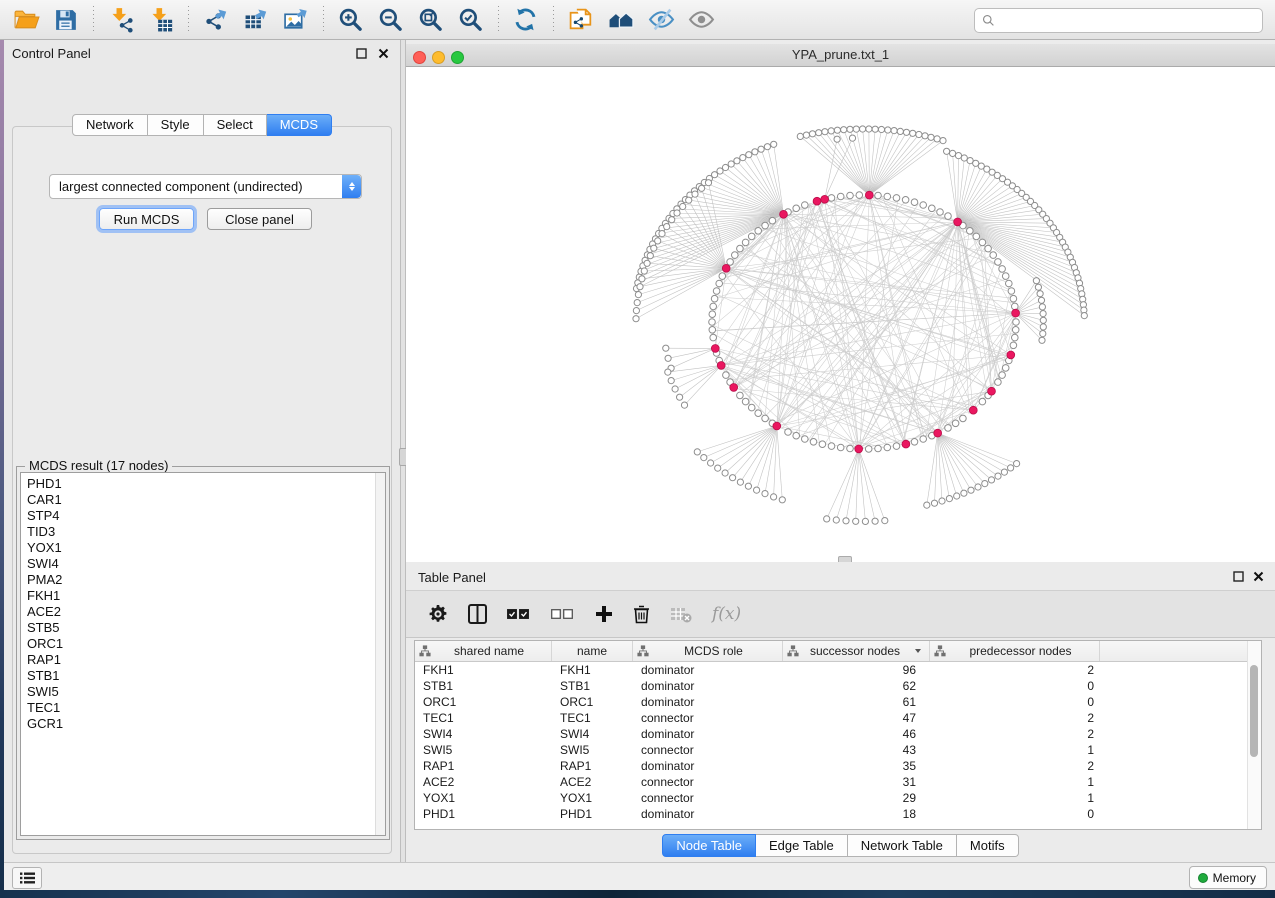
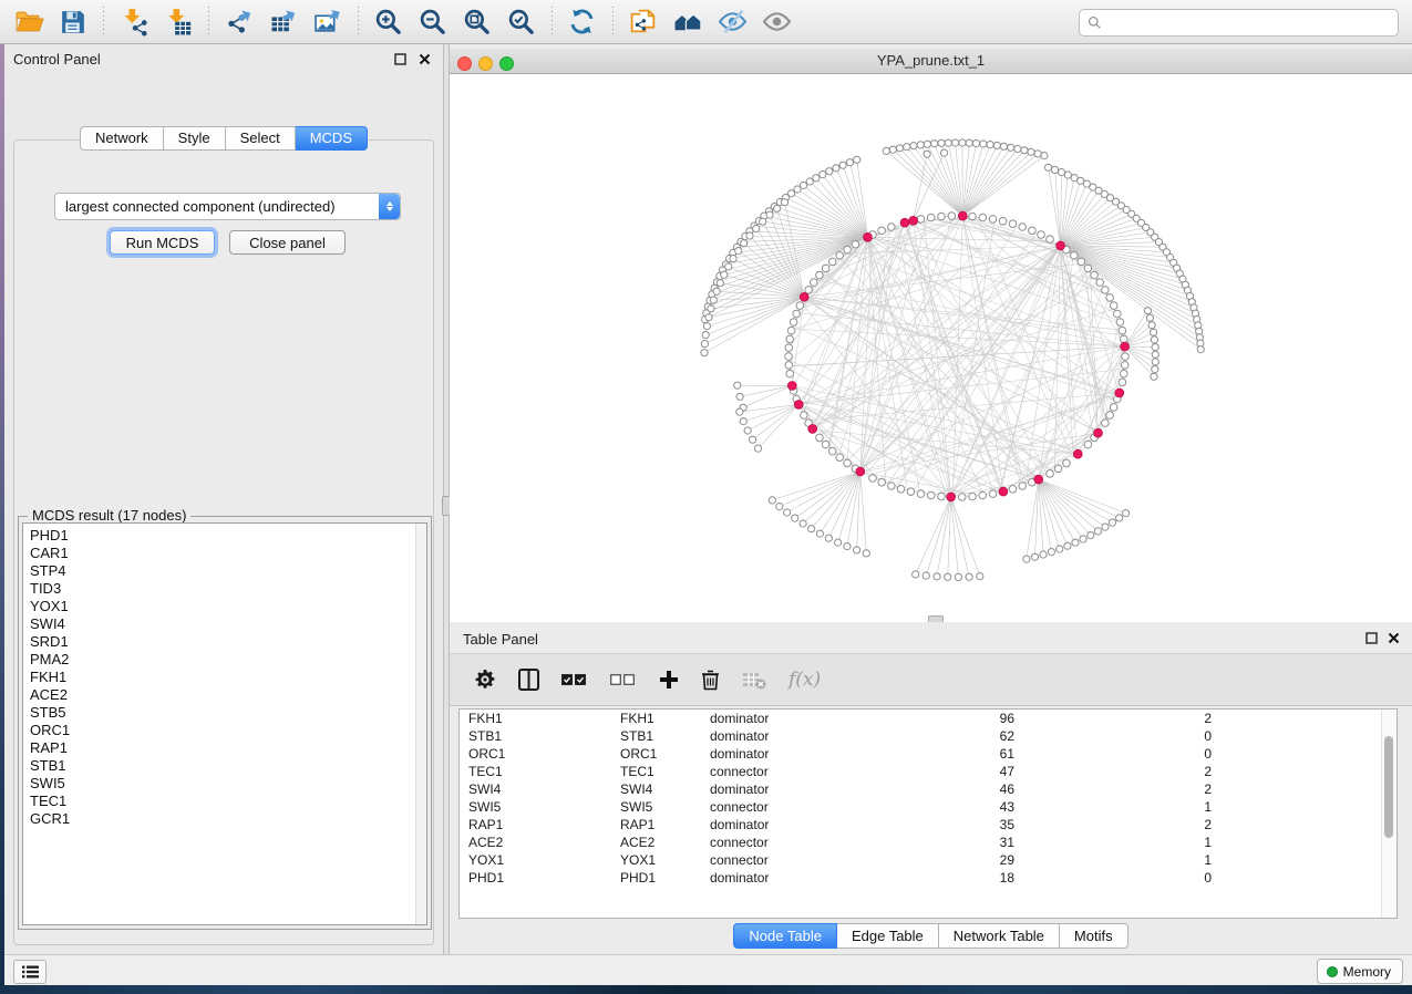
  Control Panel
  Network
  Style
  Select
  MCDS
  largest connected component (undirected)
  Run MCDS
  Close panel
  MCDS result (17 nodes)
  PHD1
  CAR1
  STP4
  TID3
  YOX1
  SWI4
+ SRD1
  PMA2
  FKH1
  ACE2
  STB5
  ORC1
  RAP1
  STB1
  SWI5
  TEC1
  GCR1
  YPA_prune.txt_1
  Table Panel
  f(x)
- shared name
- name
- MCDS role
- successor nodes
- predecessor nodes
  FKH1
  FKH1
  dominator
  96
  2
  STB1
  STB1
  dominator
  62
  0
  ORC1
  ORC1
  dominator
  61
  0
  TEC1
  TEC1
  connector
  47
  2
  SWI4
  SWI4
  dominator
  46
  2
  SWI5
  SWI5
  connector
  43
  1
  RAP1
  RAP1
  dominator
  35
  2
  ACE2
  ACE2
  connector
  31
  1
  YOX1
  YOX1
  connector
  29
  1
  PHD1
  PHD1
  dominator
  18
  0
  Node Table
  Edge Table
  Network Table
  Motifs
  Memory
